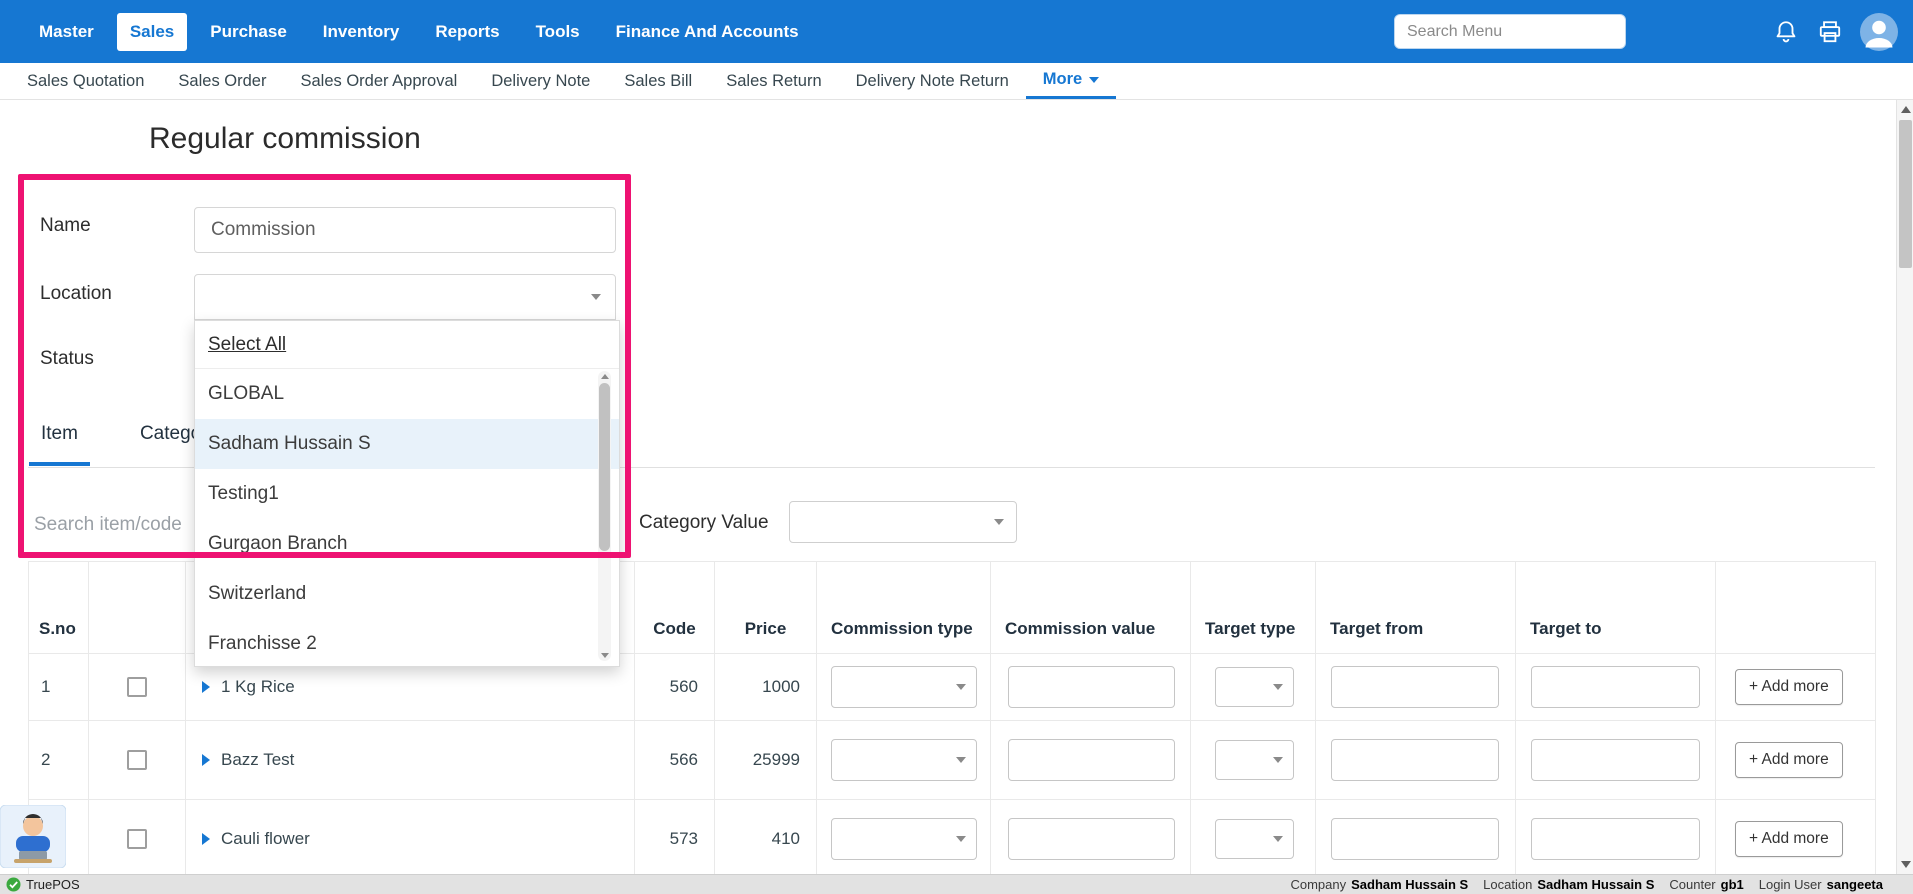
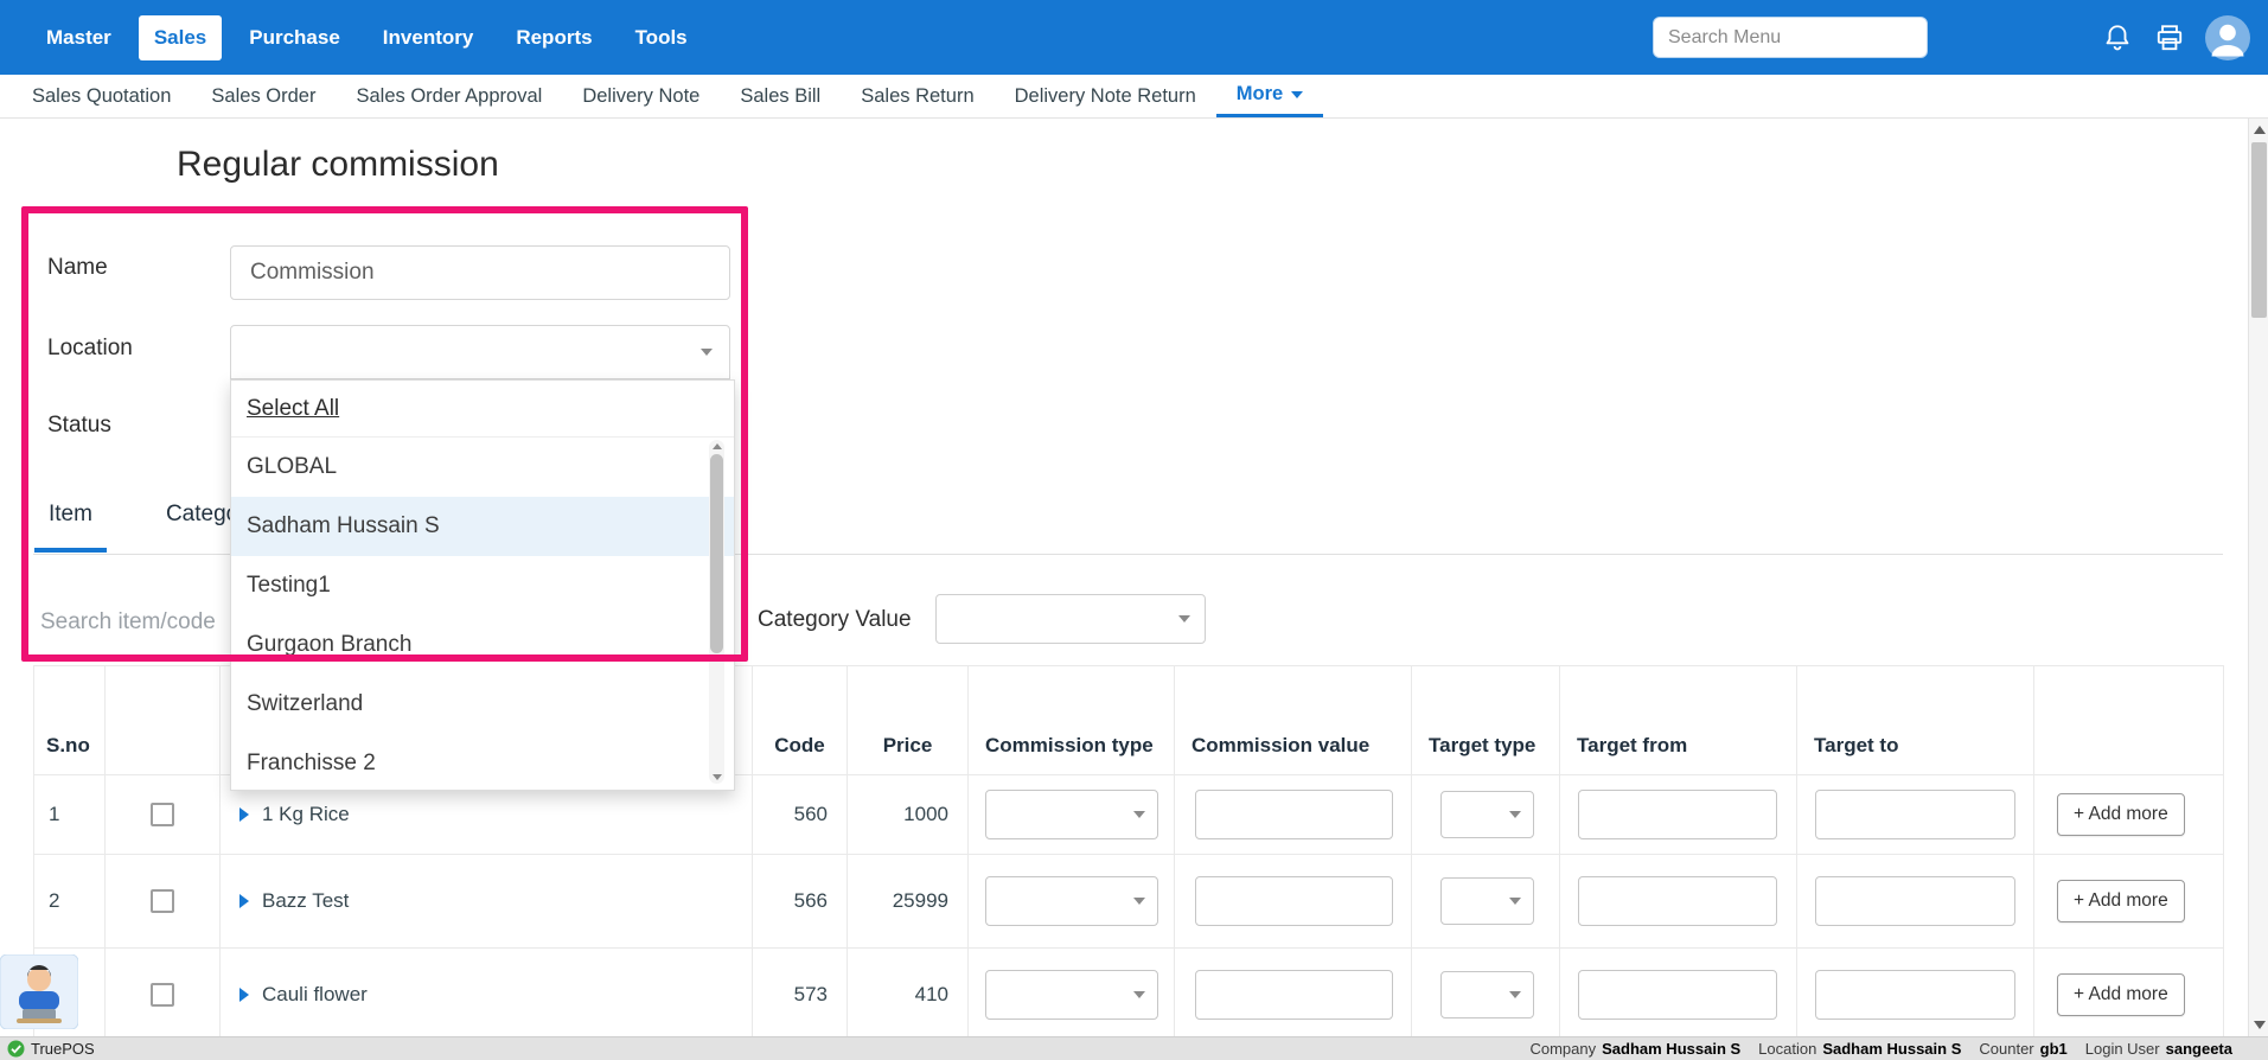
  Master
  Sales
  Purchase
  Inventory
  Reports
  Tools
- Finance And Accounts
  Search Menu
  Sales Quotation
  Sales Order
  Sales Order Approval
  Delivery Note
  Sales Bill
  Sales Return
  Delivery Note Return
  More
  Regular commission
  Name
  Commission
  Location
  Status
  Item
  Search item/code
  Category Value
  Select All
  GLOBAL
  Sadham Hussain S
  Testing1
  Gurgaon Branch
  Switzerland
  Franchisse 2
  S.no			Code	Price	Commission type	Commission value	Target type	Target from	Target to
  1		1 Kg Rice	560	1000						+ Add more
  2		Bazz Test	566	25999						+ Add more
  		Cauli flower	573	410						+ Add more
  TruePOS
  Company
  Sadham Hussain S
  Location
  Sadham Hussain S
  Counter
  gb1
  Login User
  sangeeta
